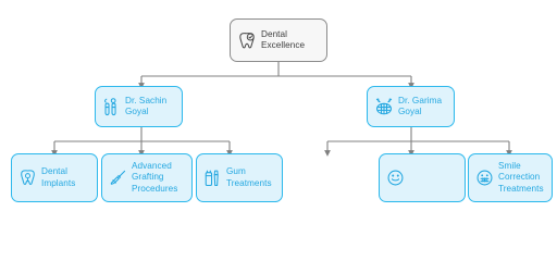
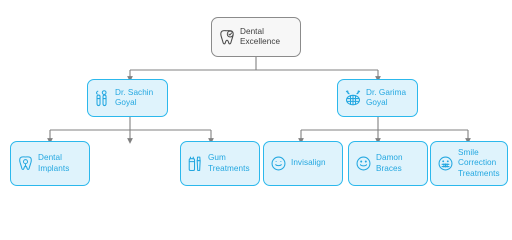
  Dental
  Excellence
  Dr. Sachin
  Goyal
  Dr. Garima
  Goyal
  Dental
  Implants
- Advanced
- Grafting
- Procedures
  Gum
  Treatments
+ Invisalign
+ Damon
+ Braces
  Smile
  Correction
  Treatments
